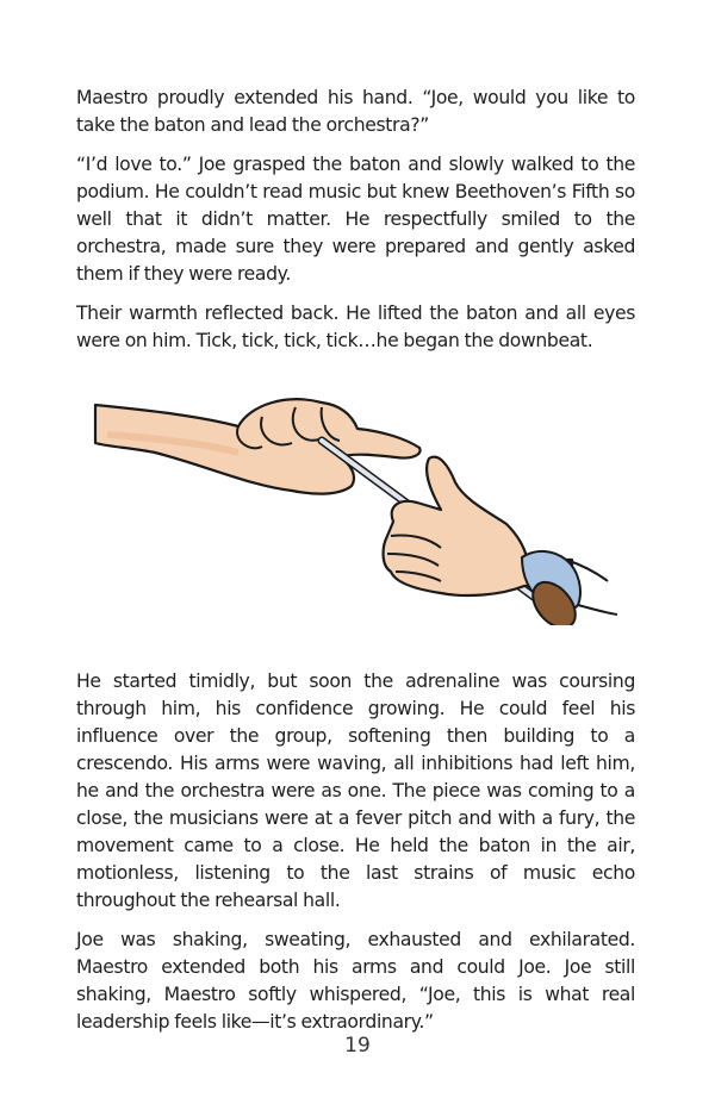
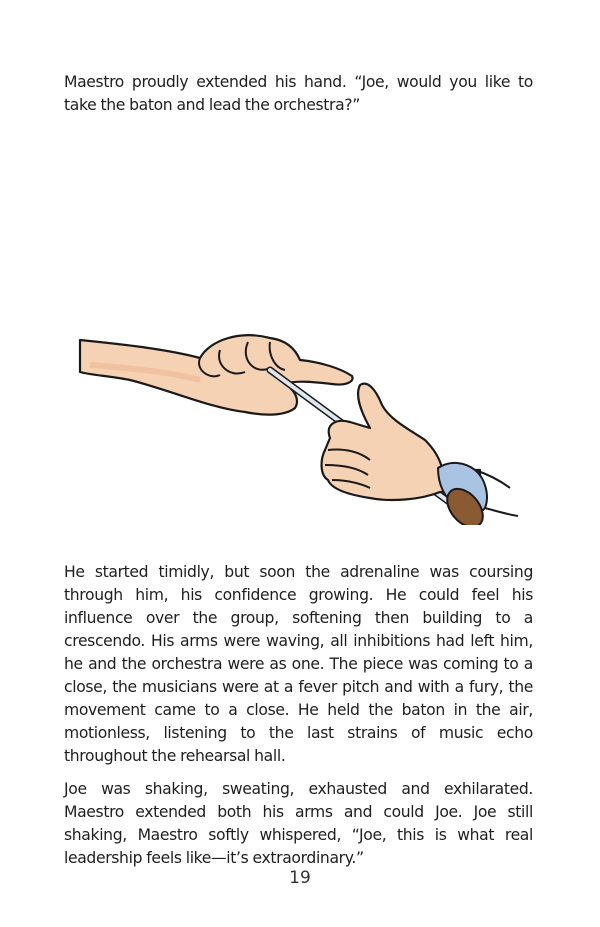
  Maestro proudly extended his hand. “Joe, would you like to take the baton and lead the orchestra?”
- “I’d love to.” Joe grasped the baton and slowly walked to the podium. He couldn’t read music but knew Beethoven’s Fifth so well that it didn’t matter. He respectfully smiled to the orchestra, made sure they were prepared and gently asked them if they were ready.
- Their warmth reflected back. He lifted the baton and all eyes were on him. Tick, tick, tick, tick…he began the downbeat.
  He started timidly, but soon the adrenaline was coursing through him, his confidence growing. He could feel his influence over the group, softening then building to a crescendo. His arms were waving, all inhibitions had left him, he and the orchestra were as one. The piece was coming to a close, the musicians were at a fever pitch and with a fury, the movement came to a close. He held the baton in the air, motionless, listening to the last strains of music echo throughout the rehearsal hall.
  Joe was shaking, sweating, exhausted and exhilarated. Maestro extended both his arms and could Joe. Joe still shaking, Maestro softly whispered, “Joe, this is what real leadership feels like—it’s extraordinary.”
  19
